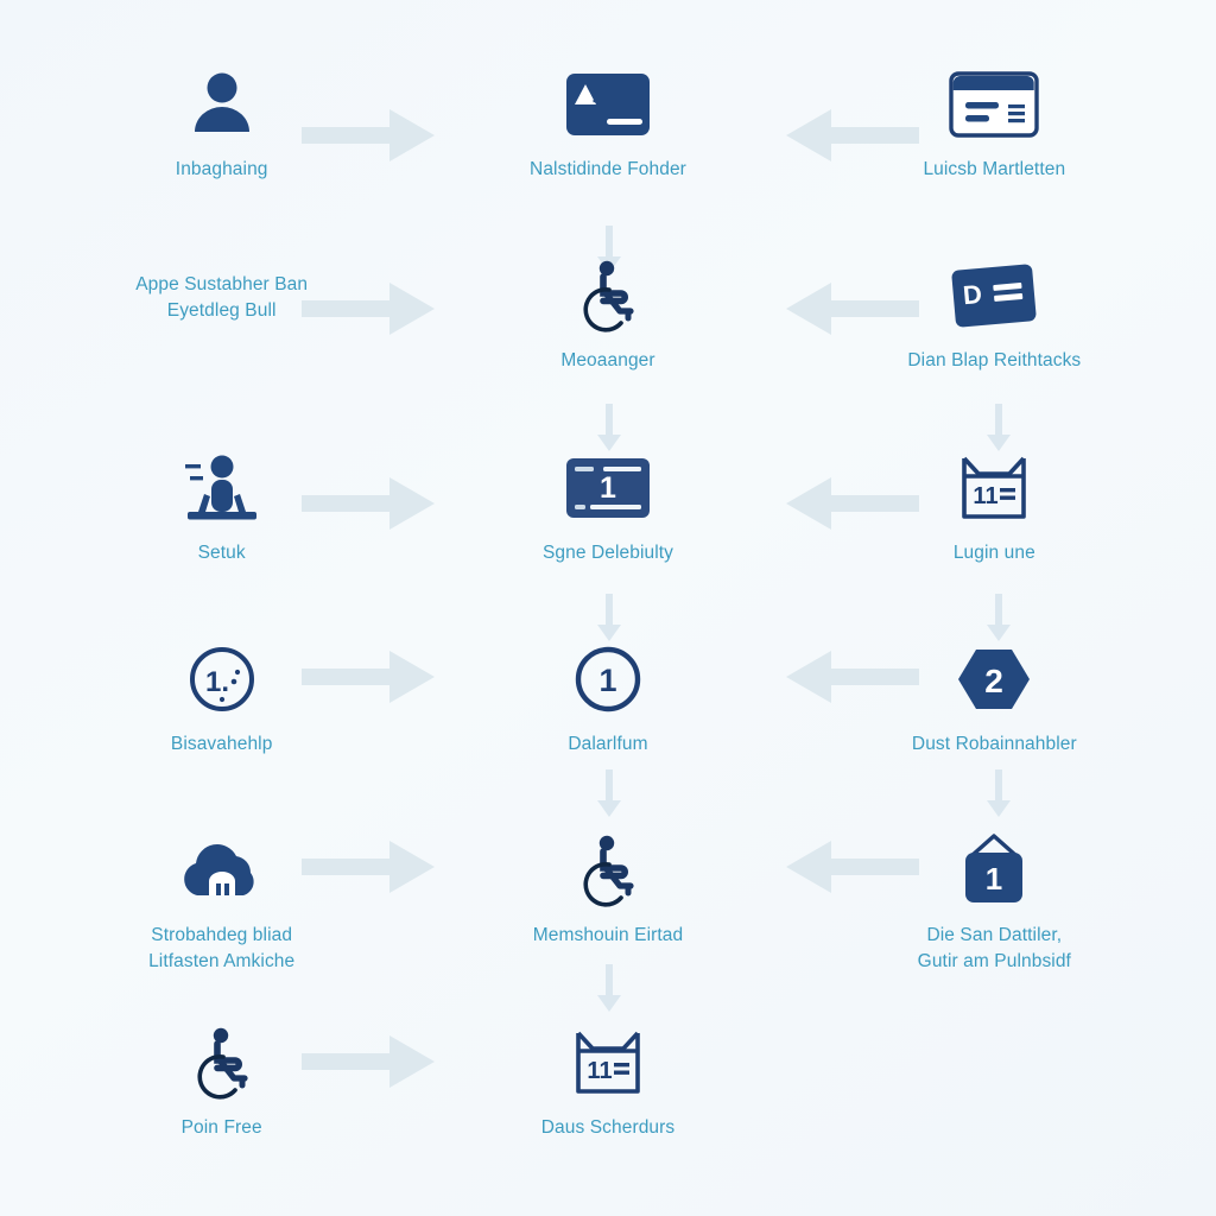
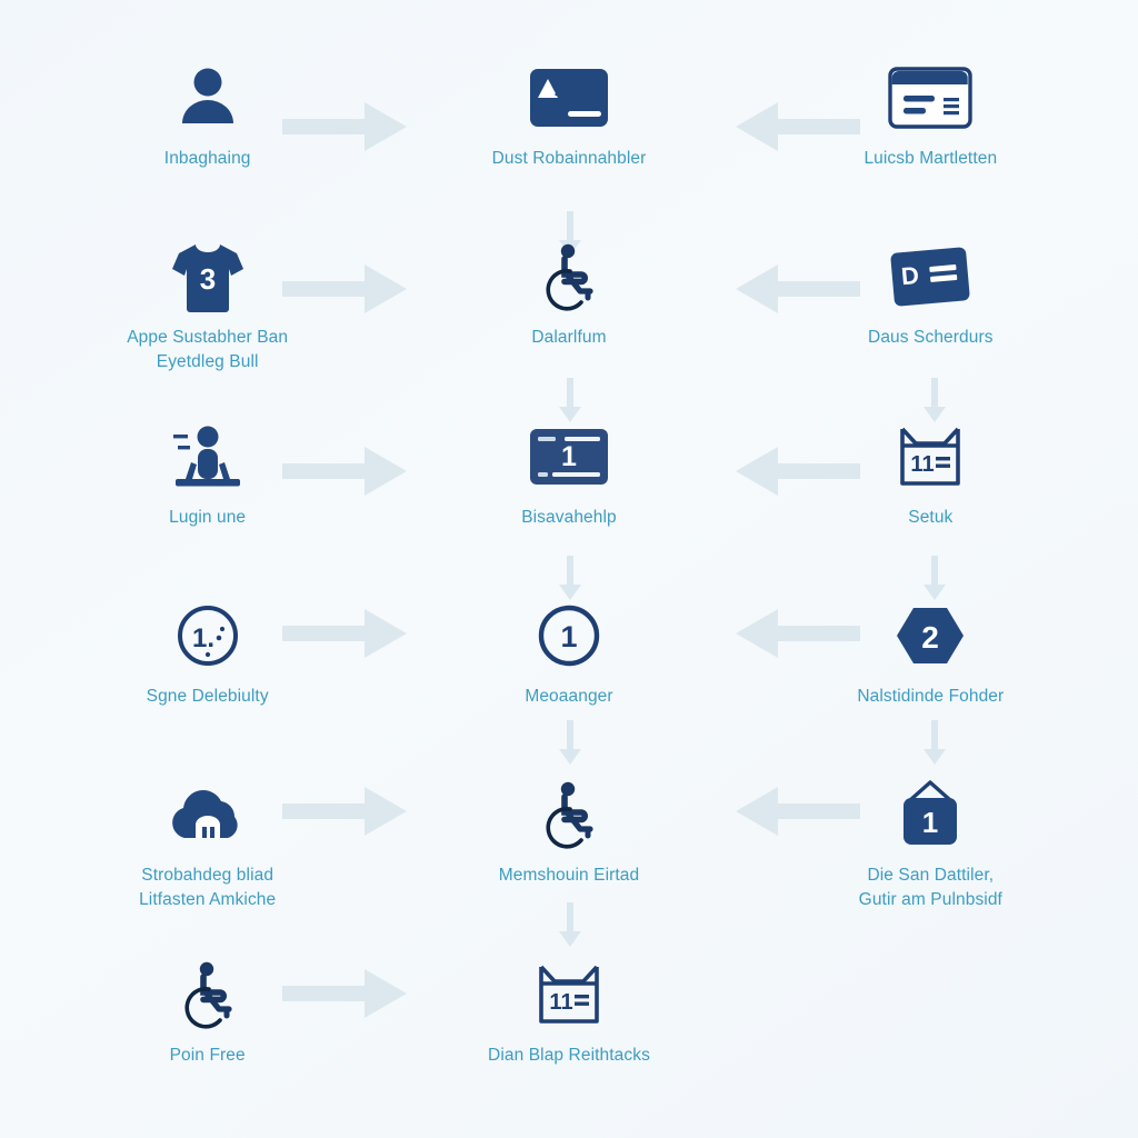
  Inbaghaing
- Nalstidinde Fohder
+ Dust Robainnahbler
  Luicsb Martletten
+ 3
  Appe Sustabher Ban
  Eyetdleg Bull
- Meoaanger
+ Dalarlfum
- Dian Blap Reithtacks
+ Daus Scherdurs
- Setuk
+ Lugin une
  1
- Sgne Delebiulty
+ Bisavahehlp
  11
- Lugin une
+ Setuk
  1.
- Bisavahehlp
+ Sgne Delebiulty
  1
- Dalarlfum
+ Meoaanger
  2
- Dust Robainnahbler
+ Nalstidinde Fohder
  Strobahdeg bliad
  Litfasten Amkiche
  Memshouin Eirtad
  1
  Die San Dattiler,
  Gutir am Pulnbsidf
  Poin Free
  11
- Daus Scherdurs
+ Dian Blap Reithtacks
